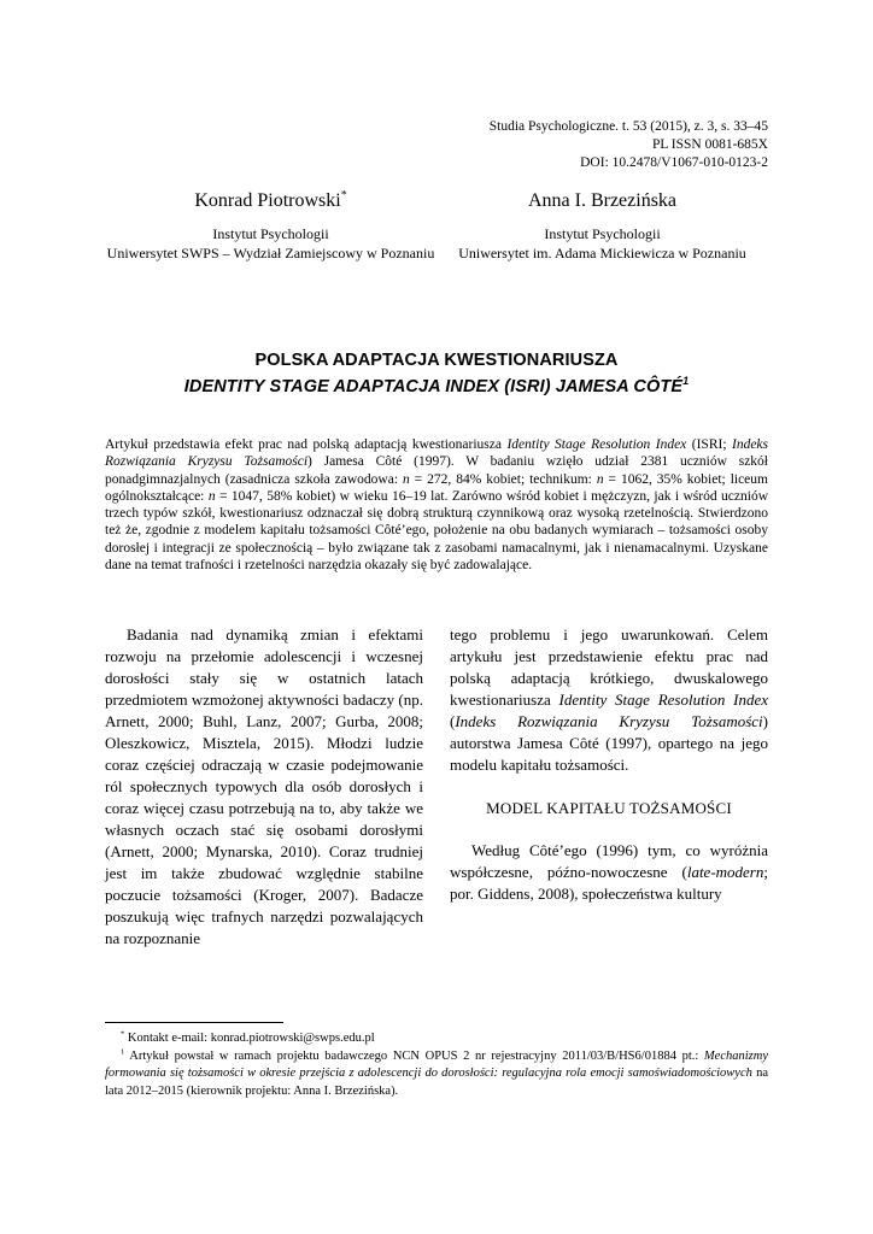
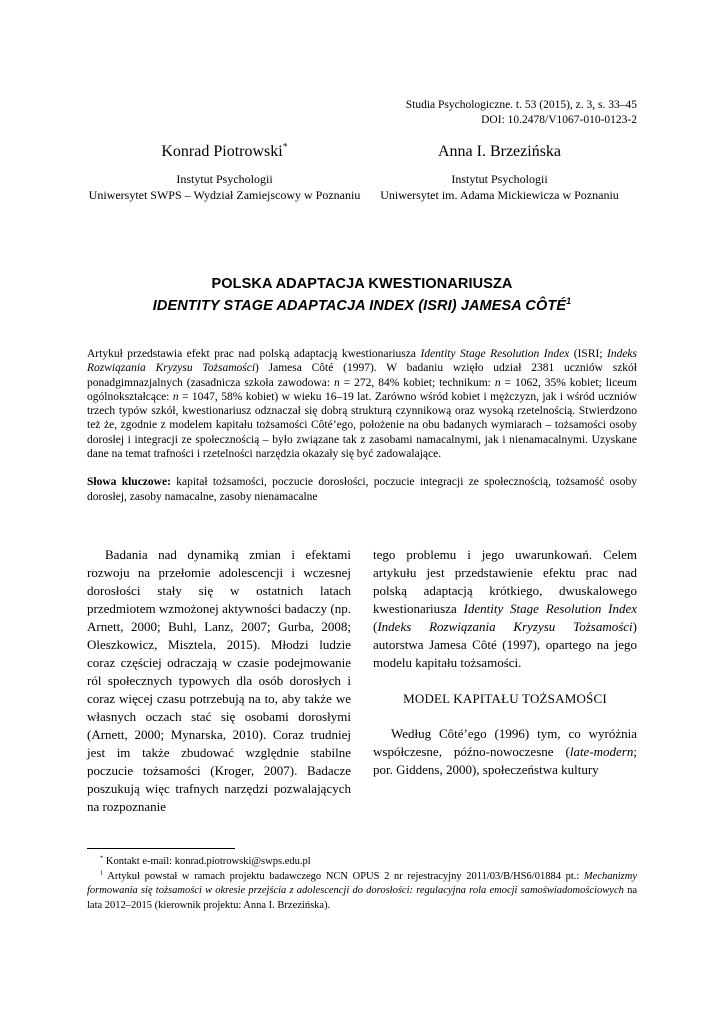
  Studia Psychologiczne. t. 53 (2015), z. 3, s. 33–45
- PL ISSN 0081-685X
  DOI: 10.2478/V1067-010-0123-2
  Konrad Piotrowski*
  Instytut Psychologii
  Uniwersytet SWPS – Wydział Zamiejscowy w Poznaniu
  Anna I. Brzezińska
  Instytut Psychologii
  Uniwersytet im. Adama Mickiewicza w Poznaniu
  POLSKA ADAPTACJA KWESTIONARIUSZA
  IDENTITY STAGE ADAPTACJA INDEX (ISRI) JAMESA CÔTÉ1
  Artykuł przedstawia efekt prac nad polską adaptacją kwestionariusza Identity Stage Resolution Index (ISRI; Indeks Rozwiązania Kryzysu Tożsamości) Jamesa Côté (1997). W badaniu wzięło udział 2381 uczniów szkół ponadgimnazjalnych (zasadnicza szkoła zawodowa: n = 272, 84% kobiet; technikum: n = 1062, 35% kobiet; liceum ogólnokształcące: n = 1047, 58% kobiet) w wieku 16–19 lat. Zarówno wśród kobiet i mężczyzn, jak i wśród uczniów trzech typów szkół, kwestionariusz odznaczał się dobrą strukturą czynnikową oraz wysoką rzetelnością. Stwierdzono też że, zgodnie z modelem kapitału tożsamości Côté’ego, położenie na obu badanych wymiarach – tożsamości osoby dorosłej i integracji ze społecznością – było związane tak z zasobami namacalnymi, jak i nienamacalnymi. Uzyskane dane na temat trafności i rzetelności narzędzia okazały się być zadowalające.
+ Słowa kluczowe: kapitał tożsamości, poczucie dorosłości, poczucie integracji ze społecznością, tożsamość osoby dorosłej, zasoby namacalne, zasoby nienamacalne
  Badania nad dynamiką zmian i efektami rozwoju na przełomie adolescencji i wczesnej dorosłości stały się w ostatnich latach przedmiotem wzmożonej aktywności badaczy (np. Arnett, 2000; Buhl, Lanz, 2007; Gurba, 2008; Oleszkowicz, Misztela, 2015). Młodzi ludzie coraz częściej odraczają w czasie podejmowanie ról społecznych typowych dla osób dorosłych i coraz więcej czasu potrzebują na to, aby także we własnych oczach stać się osobami dorosłymi (Arnett, 2000; Mynarska, 2010). Coraz trudniej jest im także zbudować względnie stabilne poczucie tożsamości (Kroger, 2007). Badacze poszukują więc trafnych narzędzi pozwalających na rozpoznanie
  tego problemu i jego uwarunkowań. Celem artykułu jest przedstawienie efektu prac nad polską adaptacją krótkiego, dwuskalowego kwestionariusza Identity Stage Resolution Index (Indeks Rozwiązania Kryzysu Tożsamości) autorstwa Jamesa Côté (1997), opartego na jego modelu kapitału tożsamości.
  MODEL KAPITAŁU TOŻSAMOŚCI
- Według Côté’ego (1996) tym, co wyróżnia współczesne, późno-nowoczesne (late-modern; por. Giddens, 2008), społeczeństwa kultury
+ Według Côté’ego (1996) tym, co wyróżnia współczesne, późno-nowoczesne (late-modern; por. Giddens, 2000), społeczeństwa kultury
  Kontakt e-mail: konrad.piotrowski@swps.edu.pl
  Artykuł powstał w ramach projektu badawczego NCN OPUS 2 nr rejestracyjny 2011/03/B/HS6/01884 pt.: Mechanizmy formowania się tożsamości w okresie przejścia z adolescencji do dorosłości: regulacyjna rola emocji samoświadomościowych na lata 2012–2015 (kierownik projektu: Anna I. Brzezińska).
